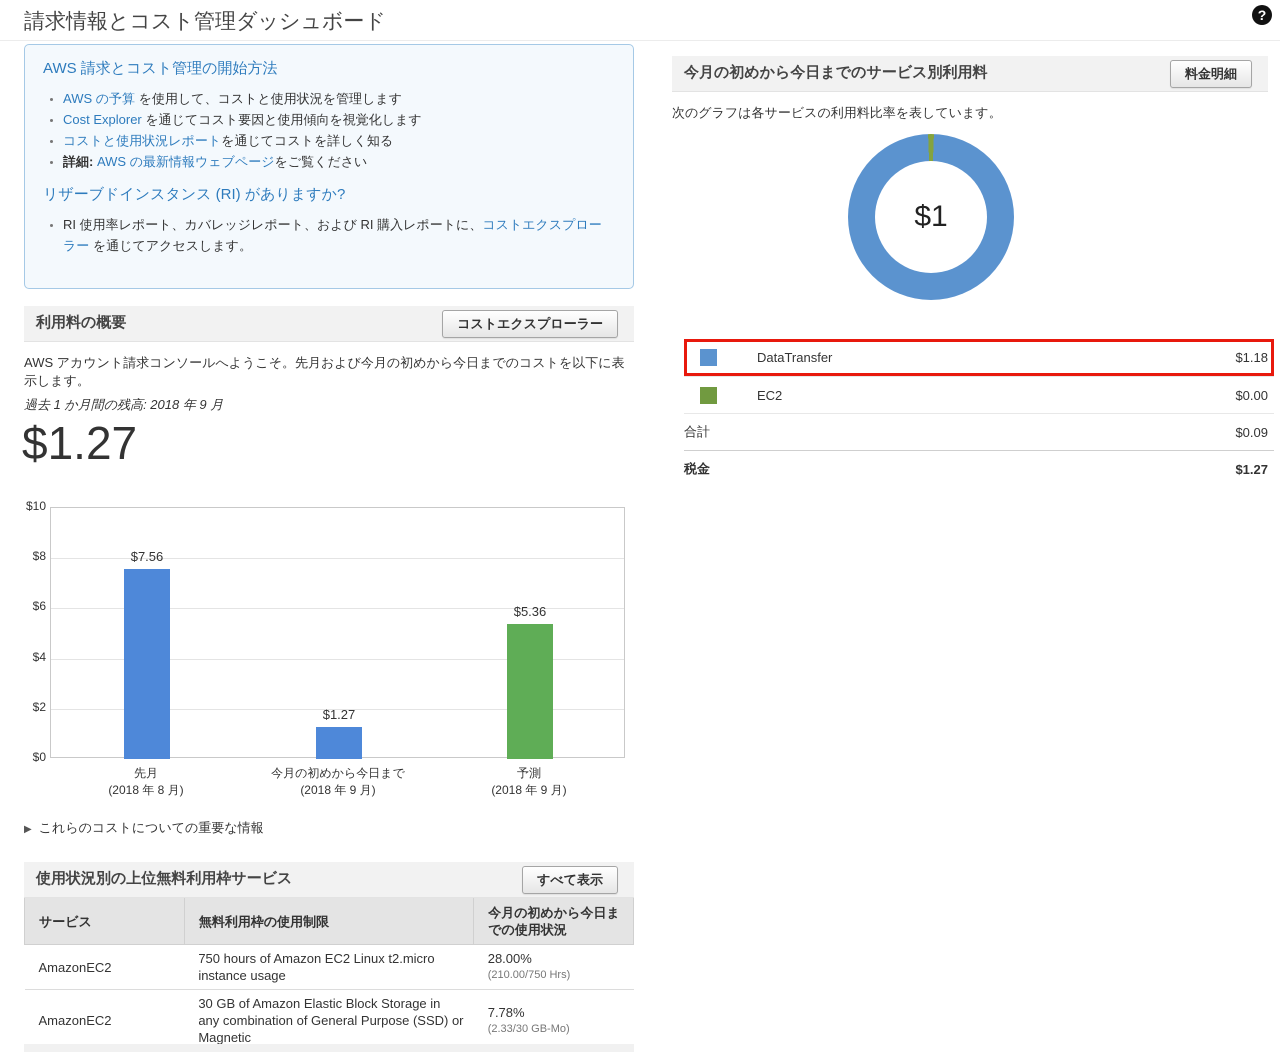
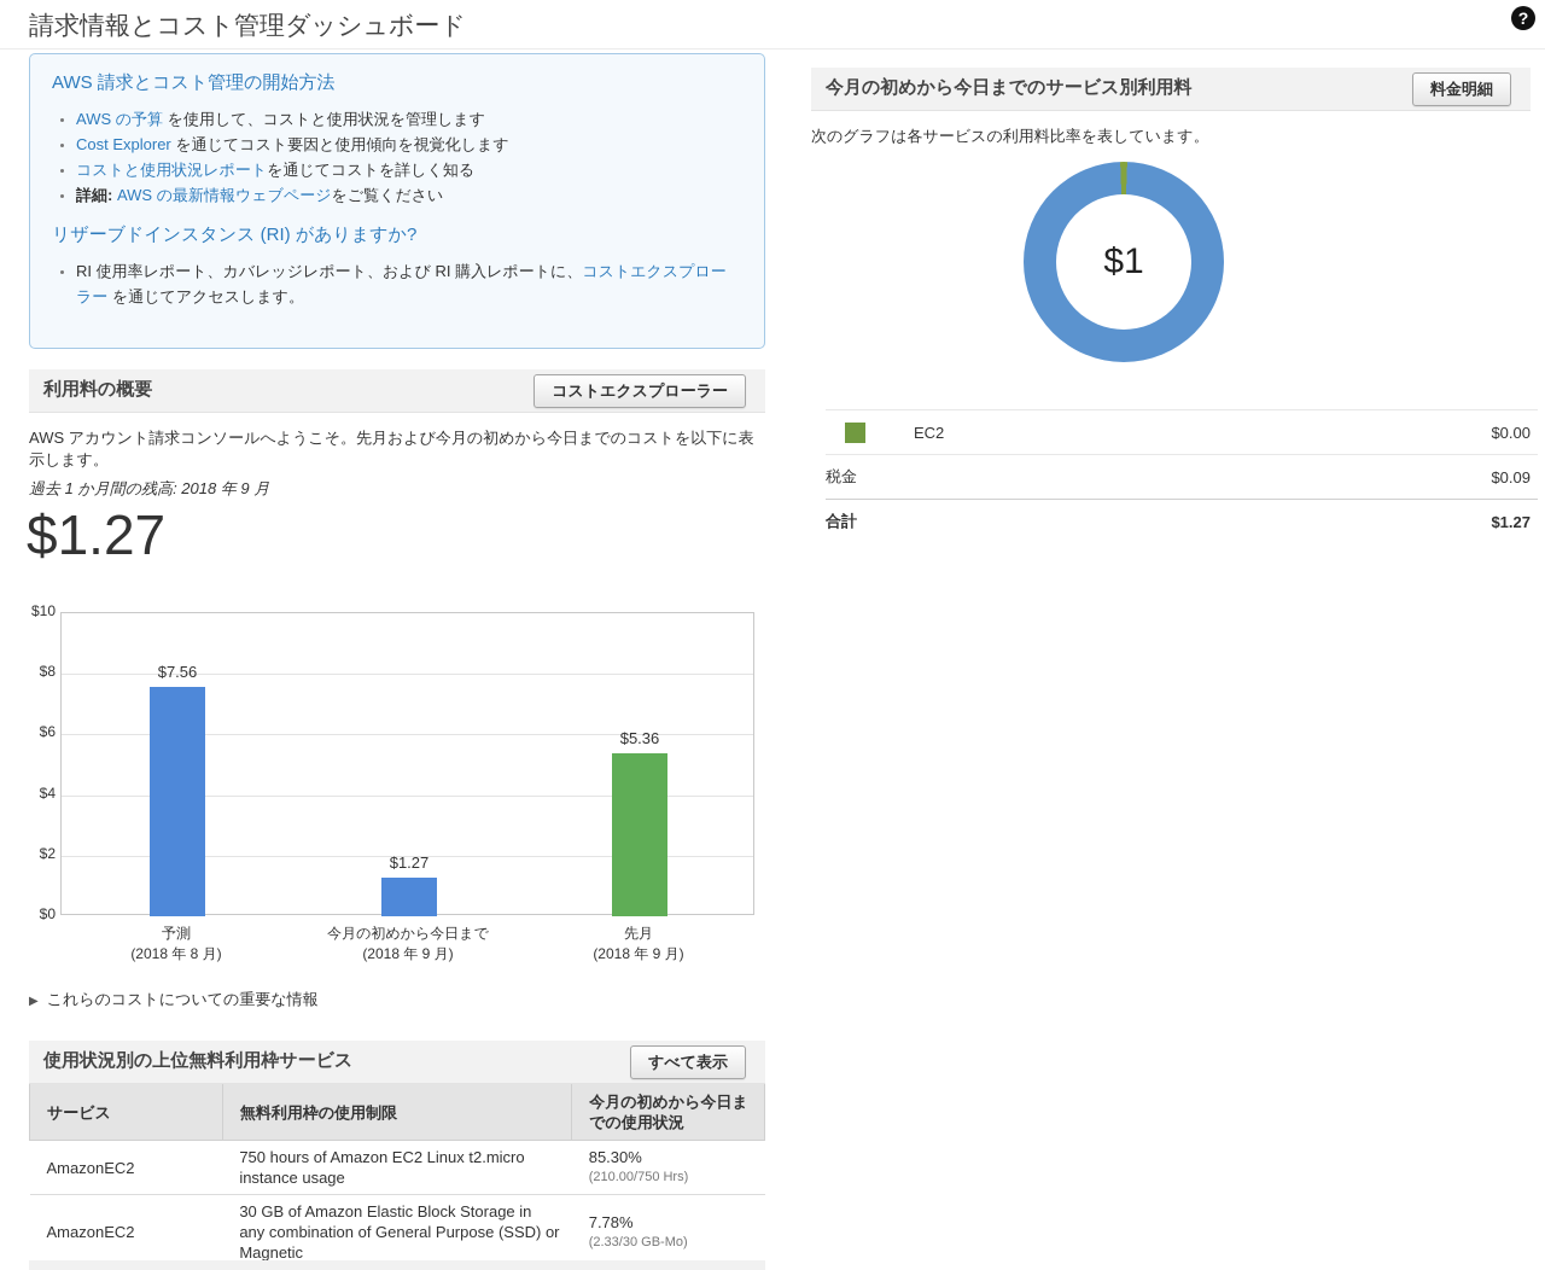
  請求情報とコスト管理ダッシュボード
  ?
  AWS 請求とコスト管理の開始方法
  AWS の予算 を使用して、コストと使用状況を管理します
  Cost Explorer を通じてコスト要因と使用傾向を視覚化します
  コストと使用状況レポートを通じてコストを詳しく知る
  詳細: AWS の最新情報ウェブページをご覧ください
  リザーブドインスタンス (RI) がありますか?
  RI 使用率レポート、カバレッジレポート、および RI 購入レポートに、コストエクスプローラー を通じてアクセスします。
  利用料の概要
  コストエクスプローラー
  AWS アカウント請求コンソールへようこそ。先月および今月の初めから今日までのコストを以下に表示します。
  過去 1 か月間の残高: 2018 年 9 月
  $1.27
  $7.56
  $1.27
  $5.36
  $0
  $2
  $4
  $6
  $8
  $10
- 先月
+ 予測
  (2018 年 8 月)
  今月の初めから今日まで
  (2018 年 9 月)
- 予測
+ 先月
  (2018 年 9 月)
  ▶ これらのコストについての重要な情報
  使用状況別の上位無料利用枠サービス
  すべて表示
  サービス	無料利用枠の使用制限	今月の初めから今日までの使用状況
- AmazonEC2	750 hours of Amazon EC2 Linux t2.micro instance usage	28.00% (210.00/750 Hrs)
+ AmazonEC2	750 hours of Amazon EC2 Linux t2.micro instance usage	85.30% (210.00/750 Hrs)
  AmazonEC2	30 GB of Amazon Elastic Block Storage in any combination of General Purpose (SSD) or Magnetic	7.78% (2.33/30 GB-Mo)
  今月の初めから今日までのサービス別利用料
  料金明細
  次のグラフは各サービスの利用料比率を表しています。
  $1
- DataTransfer
- $1.18
  EC2
  $0.00
- 合計
+ 税金
  $0.09
- 税金
+ 合計
  $1.27
